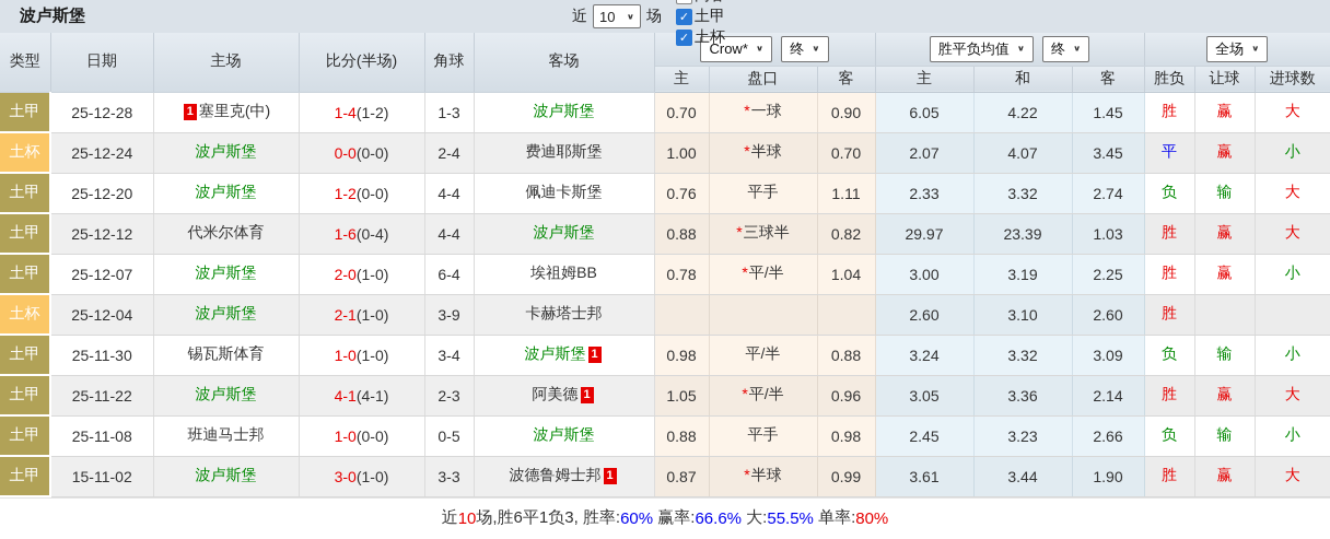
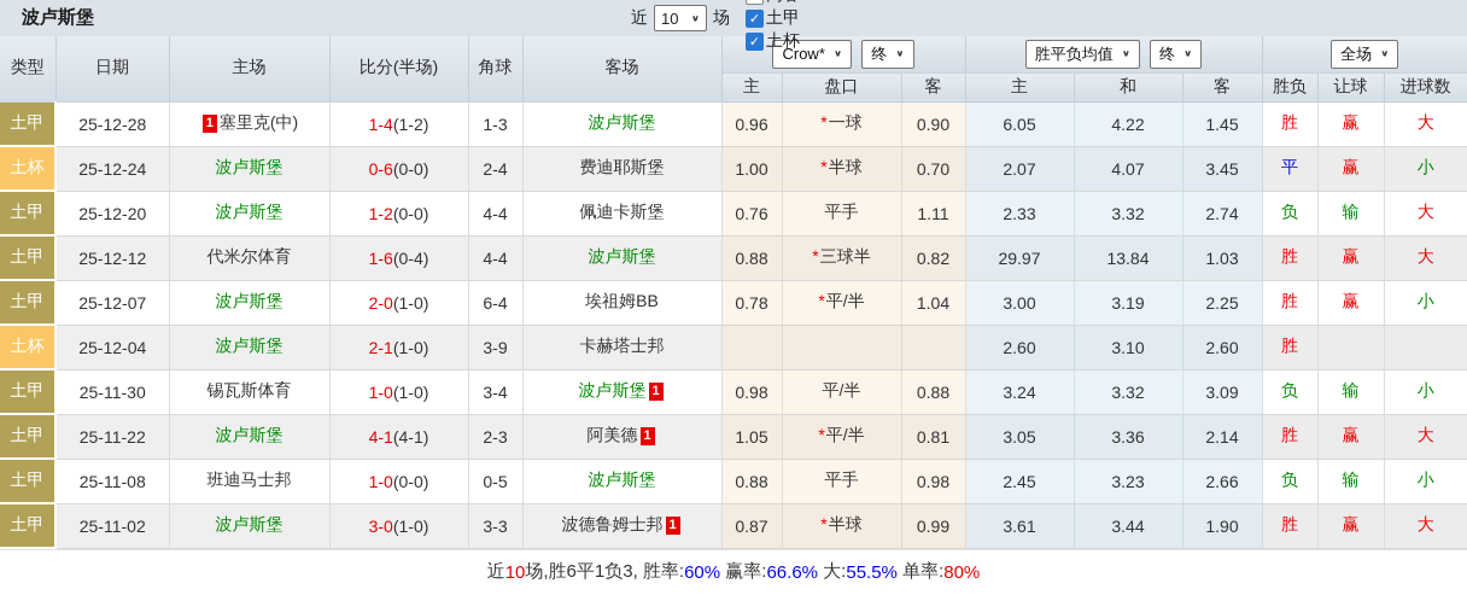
  波卢斯堡
  近
  10
  ∨
  场
  ✓
  土甲
  ✓
  土杯
  类型	日期	主场	比分(半场)	角球	客场	Crow* ∨ 终 ∨	胜平负均值 ∨ 终 ∨	全场 ∨
  主	盘口	客	主	和	客	胜负	让球	进球数
- 土甲	25-12-28	1 塞里克(中)	1-4(1-2)	1-3	波卢斯堡	0.70	*一球	0.90	6.05	4.22	1.45	胜	赢	大
+ 土甲	25-12-28	1 塞里克(中)	1-4(1-2)	1-3	波卢斯堡	0.96	*一球	0.90	6.05	4.22	1.45	胜	赢	大
- 土杯	25-12-24	波卢斯堡	0-0(0-0)	2-4	费迪耶斯堡	1.00	*半球	0.70	2.07	4.07	3.45	平	赢	小
+ 土杯	25-12-24	波卢斯堡	0-6(0-0)	2-4	费迪耶斯堡	1.00	*半球	0.70	2.07	4.07	3.45	平	赢	小
  土甲	25-12-20	波卢斯堡	1-2(0-0)	4-4	佩迪卡斯堡	0.76	平手	1.11	2.33	3.32	2.74	负	输	大
- 土甲	25-12-12	代米尔体育	1-6(0-4)	4-4	波卢斯堡	0.88	*三球半	0.82	29.97	23.39	1.03	胜	赢	大
+ 土甲	25-12-12	代米尔体育	1-6(0-4)	4-4	波卢斯堡	0.88	*三球半	0.82	29.97	13.84	1.03	胜	赢	大
  土甲	25-12-07	波卢斯堡	2-0(1-0)	6-4	埃祖姆BB	0.78	*平/半	1.04	3.00	3.19	2.25	胜	赢	小
  土杯	25-12-04	波卢斯堡	2-1(1-0)	3-9	卡赫塔士邦				2.60	3.10	2.60	胜
  土甲	25-11-30	锡瓦斯体育	1-0(1-0)	3-4	波卢斯堡 1	0.98	平/半	0.88	3.24	3.32	3.09	负	输	小
- 土甲	25-11-22	波卢斯堡	4-1(4-1)	2-3	阿美德 1	1.05	*平/半	0.96	3.05	3.36	2.14	胜	赢	大
+ 土甲	25-11-22	波卢斯堡	4-1(4-1)	2-3	阿美德 1	1.05	*平/半	0.81	3.05	3.36	2.14	胜	赢	大
  土甲	25-11-08	班迪马士邦	1-0(0-0)	0-5	波卢斯堡	0.88	平手	0.98	2.45	3.23	2.66	负	输	小
- 土甲	15-11-02	波卢斯堡	3-0(1-0)	3-3	波德鲁姆士邦 1	0.87	*半球	0.99	3.61	3.44	1.90	胜	赢	大
+ 土甲	25-11-02	波卢斯堡	3-0(1-0)	3-3	波德鲁姆士邦 1	0.87	*半球	0.99	3.61	3.44	1.90	胜	赢	大
  近
  10
  场,胜6平1负3, 胜率:
  60%
  赢率:
  66.6%
  大:
  55.5%
  单率:
  80%
